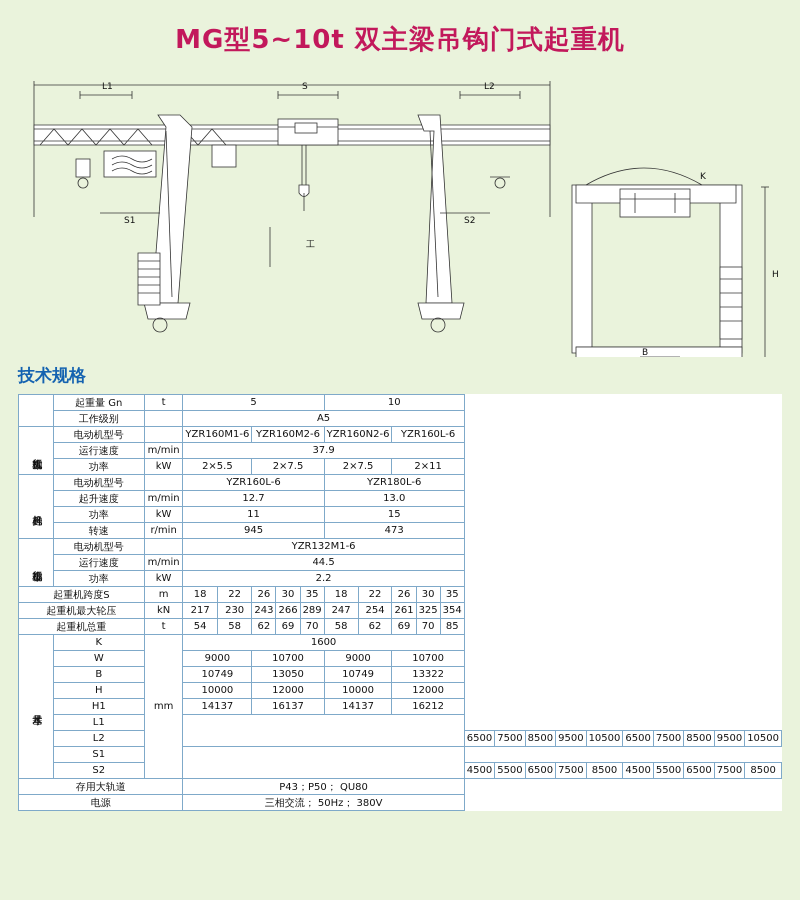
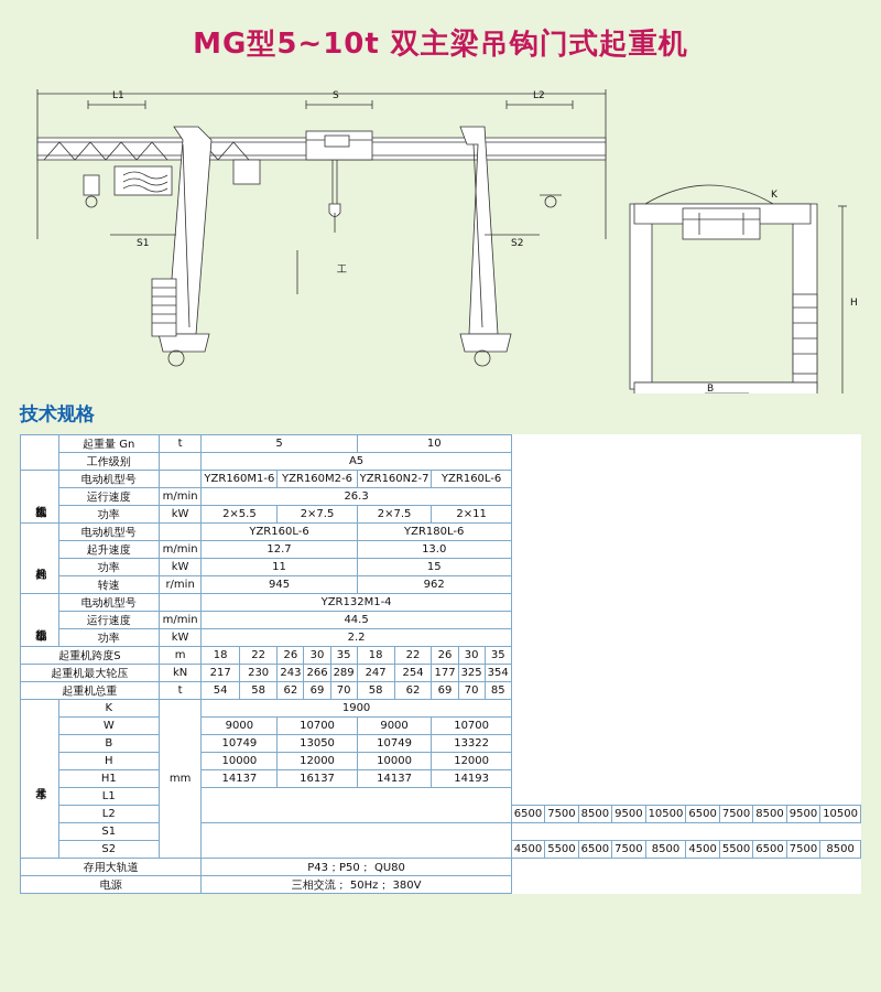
  MG型5~10t 双主梁吊钩门式起重机
  L1
  S
  L2
  S1
  S2
  工
  K
  H
  B
  技术规格
  	起重量 Gn	t	5	10
  工作级别		A5
- 	电动机型号		YZR160M1-6	YZR160M2-6	YZR160N2-6	YZR160L-6
+ 	电动机型号		YZR160M1-6	YZR160M2-6	YZR160N2-7	YZR160L-6
- 运行速度	m/min	37.9
+ 运行速度	m/min	26.3
  功率	kW	2×5.5	2×7.5	2×7.5	2×11
  	电动机型号		YZR160L-6	YZR180L-6
  起升速度	m/min	12.7	13.0
  功率	kW	11	15
- 转速	r/min	945	473
+ 转速	r/min	945	962
- 	电动机型号		YZR132M1-6
+ 	电动机型号		YZR132M1-4
  运行速度	m/min	44.5
  功率	kW	2.2
  起重机跨度S	m	18	22	26	30	35	18	22	26	30	35
- 起重机最大轮压	kN	217	230	243	266	289	247	254	261	325	354
+ 起重机最大轮压	kN	217	230	243	266	289	247	254	177	325	354
  起重机总重	t	54	58	62	69	70	58	62	69	70	85
- 	K	mm	1600
+ 	K	mm	1900
  W	9000	10700	9000	10700
  B	10749	13050	10749	13322
  H	10000	12000	10000	12000
- H1	14137	16137	14137	16212
+ H1	14137	16137	14137	14193
  L1
  L2	6500	7500	8500	9500	10500	6500	7500	8500	9500	10500
  S1
  S2	4500	5500	6500	7500	8500	4500	5500	6500	7500	8500
  存用大轨道	P43；P50； QU80
  电源	三相交流； 50Hz； 380V
